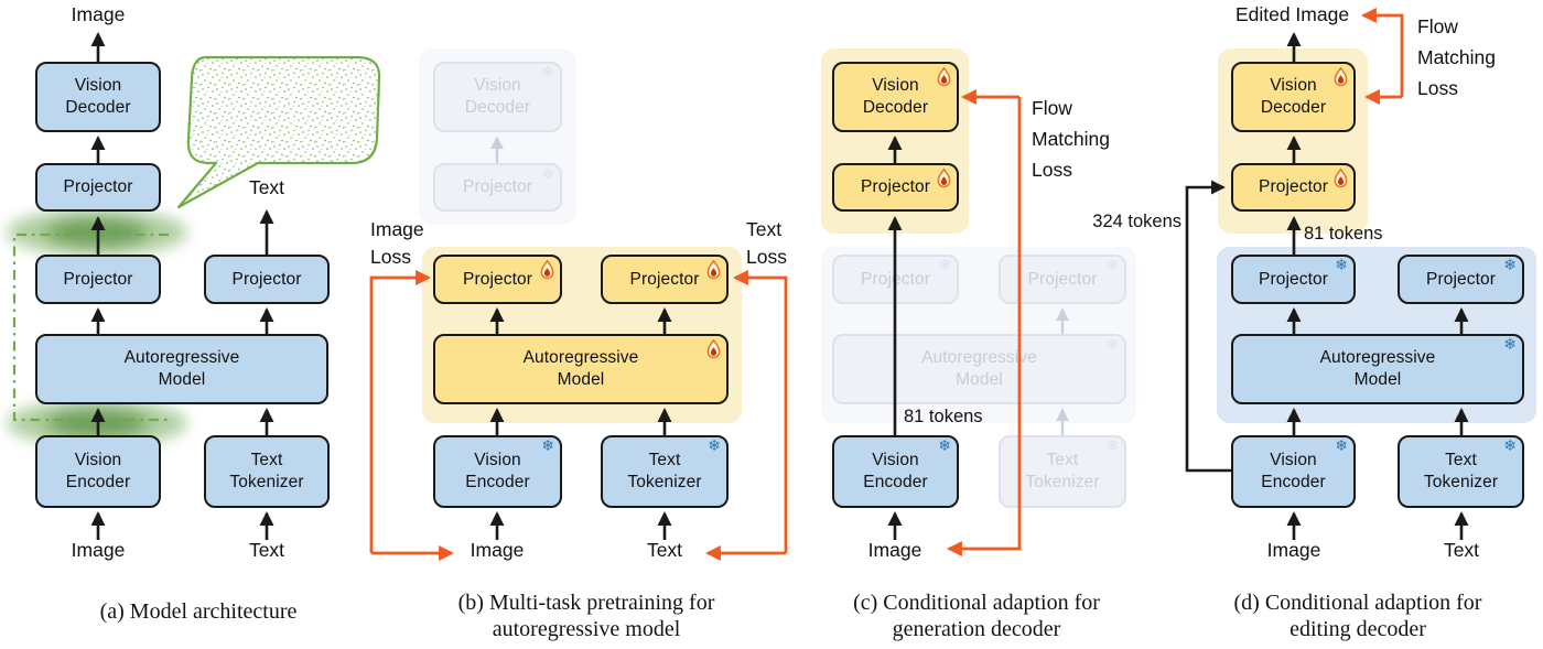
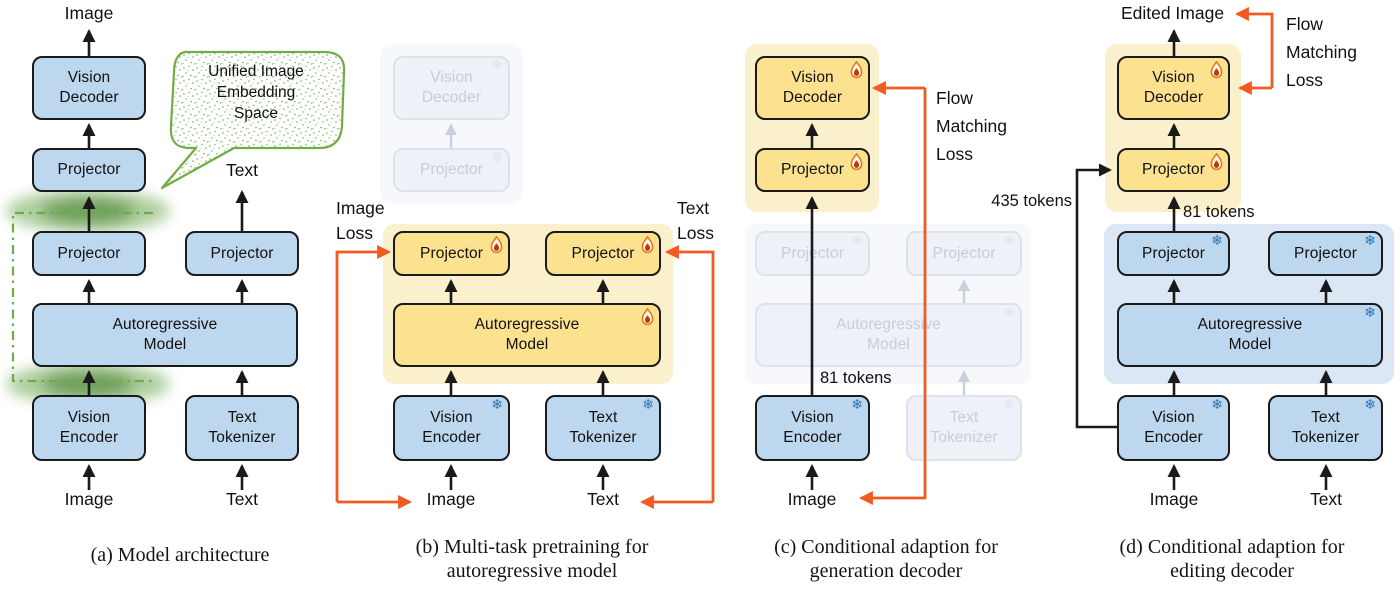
  Image
  Vision
  Decoder
  Projector
+ Unified Image
+ Embedding
+ Space
  Text
  Projector
  Projector
  Autoregressive
  Model
  Vision
  Encoder
  Text
  Tokenizer
  Image
  Text
  (a) Model architecture
  Vision
  Decoder
  Projector
  Image
  Loss
  Text
  Loss
  Projector
  Projector
  Autoregressive
  Model
  Vision
  Encoder
  ❄
  Text
  Tokenizer
  ❄
  Image
  Text
  (b) Multi-task pretraining for
  autoregressive model
  Vision
  Decoder
  Projector
  Flow
  Matching
  Loss
  Projector
  Projector
  Autoregressive
  Model
  81 tokens
  Vision
  Encoder
  ❄
  Text
  Tokenizer
  Image
  (c) Conditional adaption for
  generation decoder
  Edited Image
  Flow
  Matching
  Loss
  Vision
  Decoder
  Projector
- 324 tokens
+ 435 tokens
  81 tokens
  Projector
  ❄
  Projector
  ❄
  Autoregressive
  Model
  ❄
  Vision
  Encoder
  ❄
  Text
  Tokenizer
  ❄
  Image
  Text
  (d) Conditional adaption for
  editing decoder
